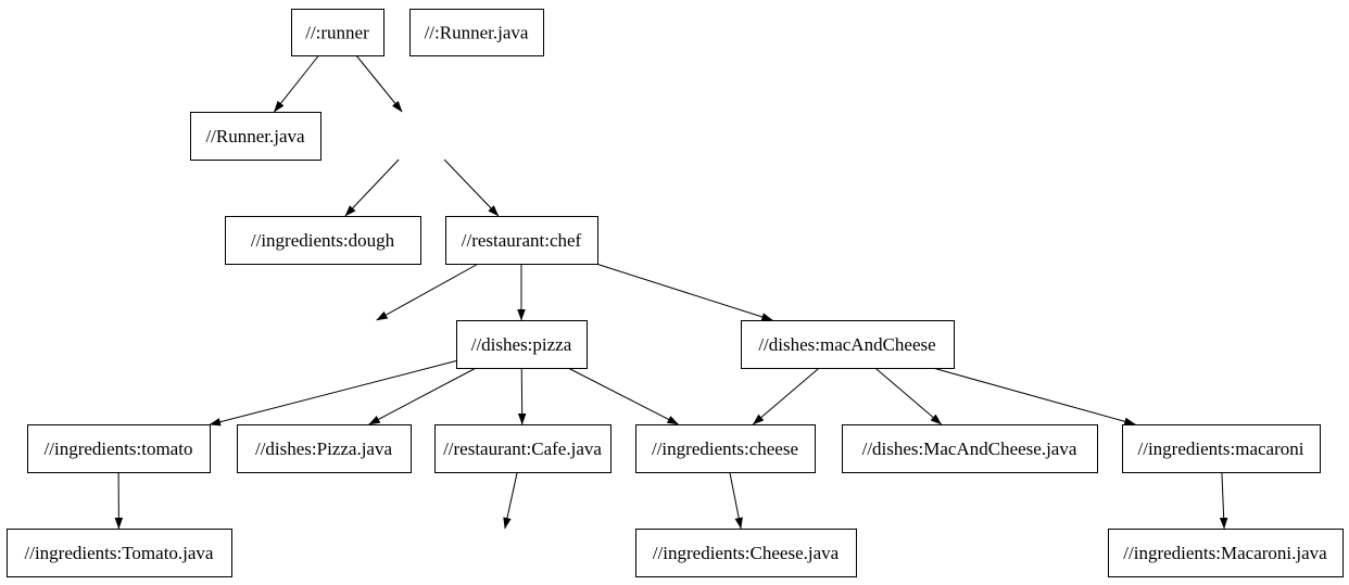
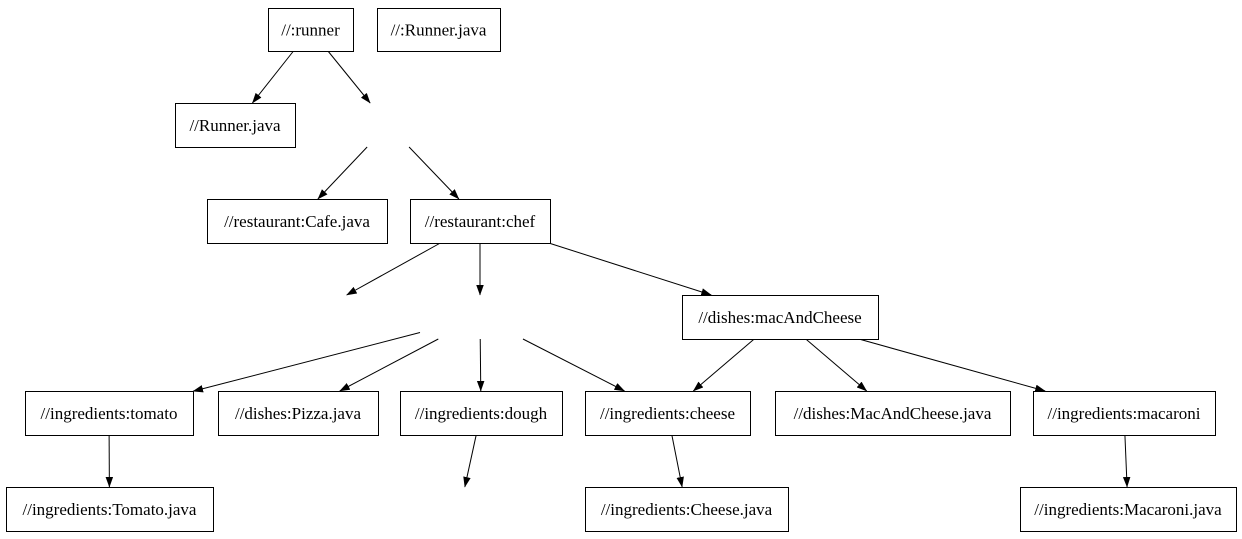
  //:runner
  //:Runner.java
  //Runner.java
- //ingredients:dough
+ //restaurant:Cafe.java
  //restaurant:chef
- //dishes:pizza
  //dishes:macAndCheese
  //ingredients:tomato
  //dishes:Pizza.java
- //restaurant:Cafe.java
+ //ingredients:dough
  //ingredients:cheese
  //dishes:MacAndCheese.java
  //ingredients:macaroni
  //ingredients:Tomato.java
  //ingredients:Cheese.java
  //ingredients:Macaroni.java
